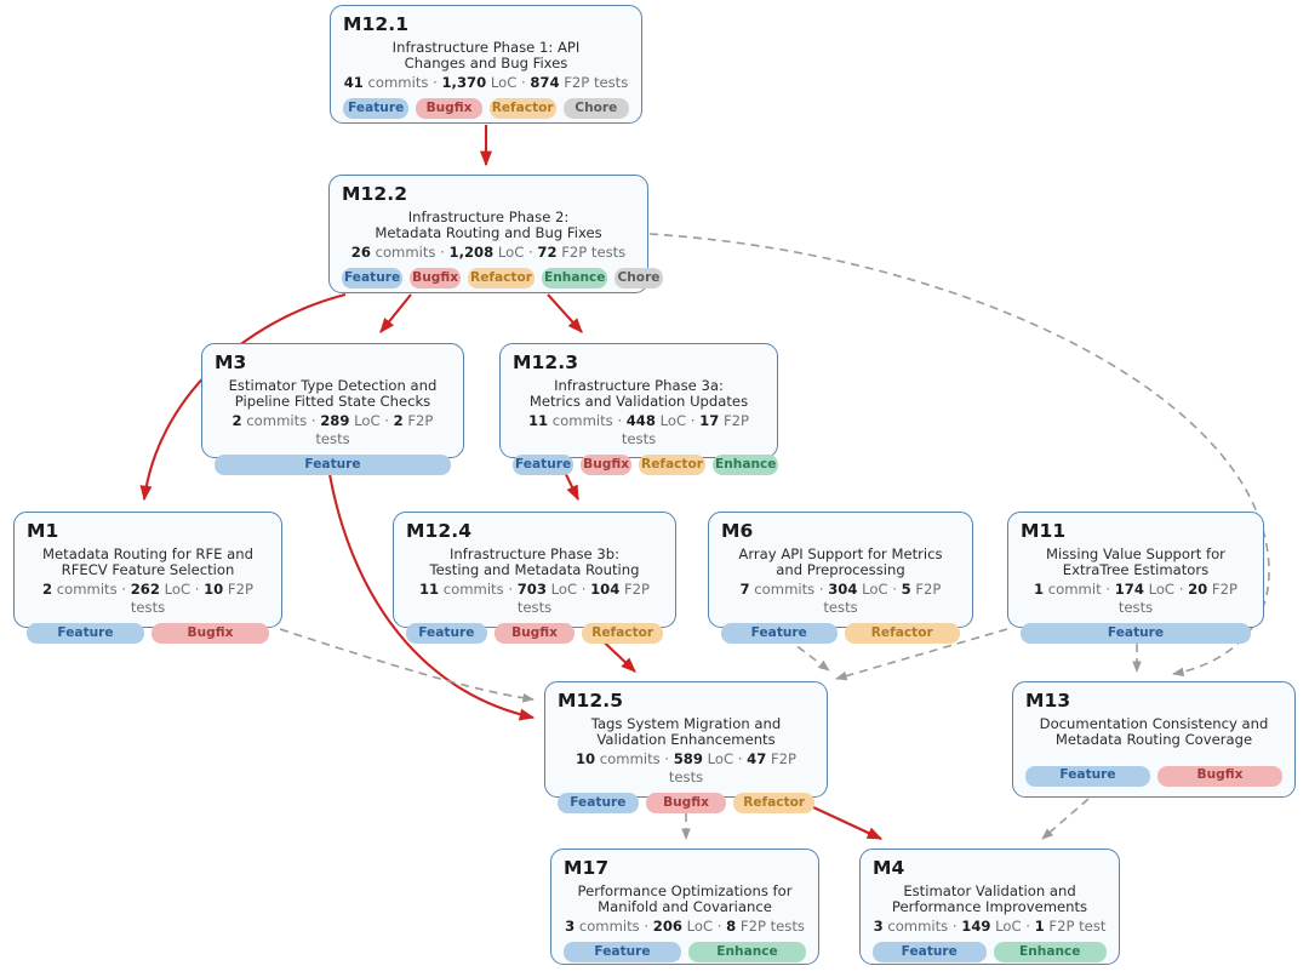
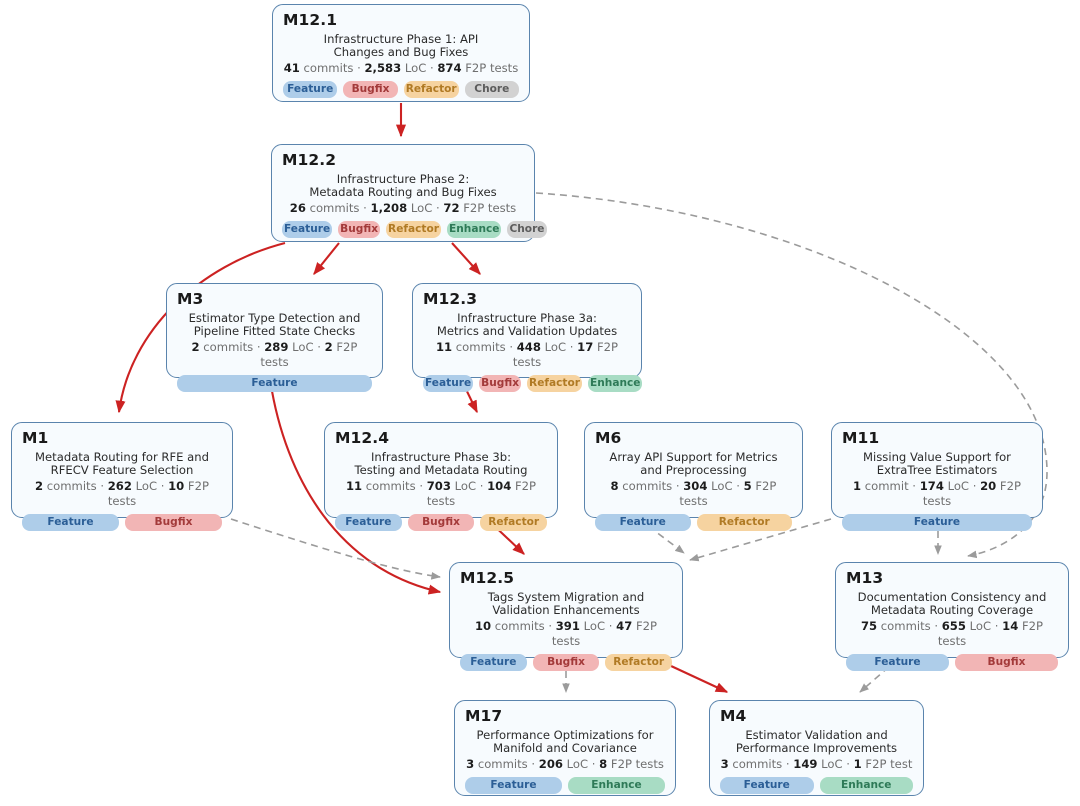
  M12.1
  Infrastructure Phase 1: API
  Changes and Bug Fixes
- 41 commits · 1,370 LoC · 874 F2P tests
+ 41 commits · 2,583 LoC · 874 F2P tests
  Feature
  Bugfix
  Refactor
  Chore
  M12.2
  Infrastructure Phase 2:
  Metadata Routing and Bug Fixes
  26 commits · 1,208 LoC · 72 F2P tests
  Feature
  Bugfix
  Refactor
  Enhance
  Chore
  M3
  Estimator Type Detection and
  Pipeline Fitted State Checks
  2 commits · 289 LoC · 2 F2P tests
  Feature
  M12.3
  Infrastructure Phase 3a:
  Metrics and Validation Updates
  11 commits · 448 LoC · 17 F2P tests
  Feature
  Bugfix
  Refactor
  Enhance
  M1
  Metadata Routing for RFE and
  RFECV Feature Selection
  2 commits · 262 LoC · 10 F2P tests
  Feature
  Bugfix
  M12.4
  Infrastructure Phase 3b:
  Testing and Metadata Routing
  11 commits · 703 LoC · 104 F2P tests
  Feature
  Bugfix
  Refactor
  M6
  Array API Support for Metrics
  and Preprocessing
- 7 commits · 304 LoC · 5 F2P tests
+ 8 commits · 304 LoC · 5 F2P tests
  Feature
  Refactor
  M11
  Missing Value Support for
  ExtraTree Estimators
  1 commit · 174 LoC · 20 F2P tests
  Feature
  M12.5
  Tags System Migration and
  Validation Enhancements
- 10 commits · 589 LoC · 47 F2P tests
+ 10 commits · 391 LoC · 47 F2P tests
  Feature
  Bugfix
  Refactor
  M13
  Documentation Consistency and
  Metadata Routing Coverage
+ 75 commits · 655 LoC · 14 F2P tests
  Feature
  Bugfix
  M17
  Performance Optimizations for
  Manifold and Covariance
  3 commits · 206 LoC · 8 F2P tests
  Feature
  Enhance
  M4
  Estimator Validation and
  Performance Improvements
  3 commits · 149 LoC · 1 F2P test
  Feature
  Enhance
